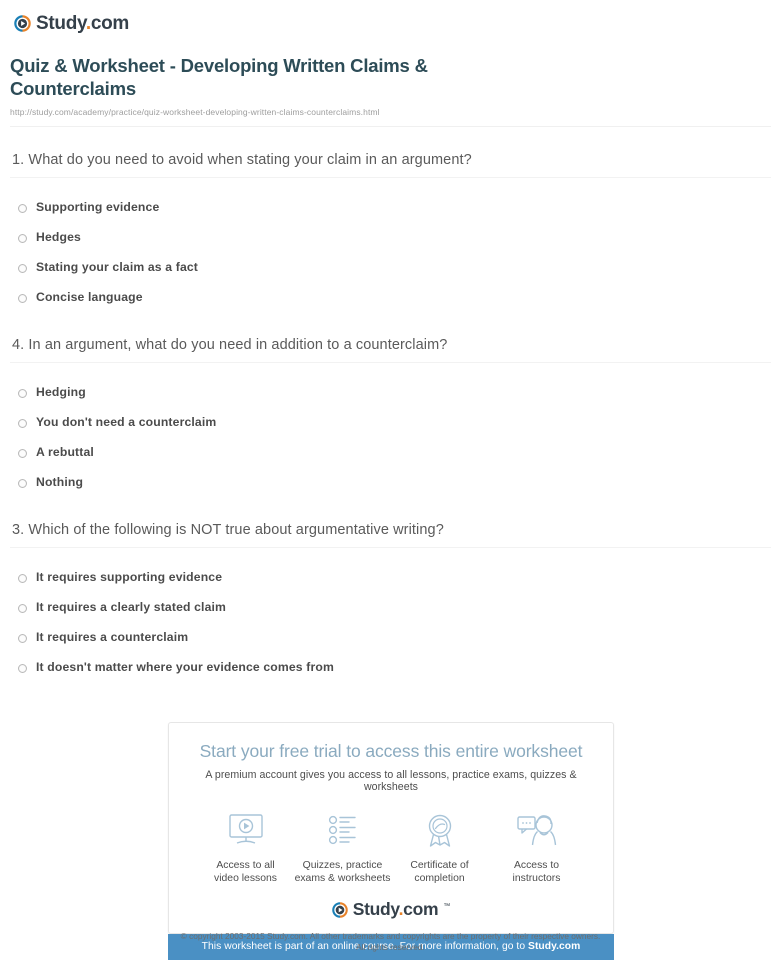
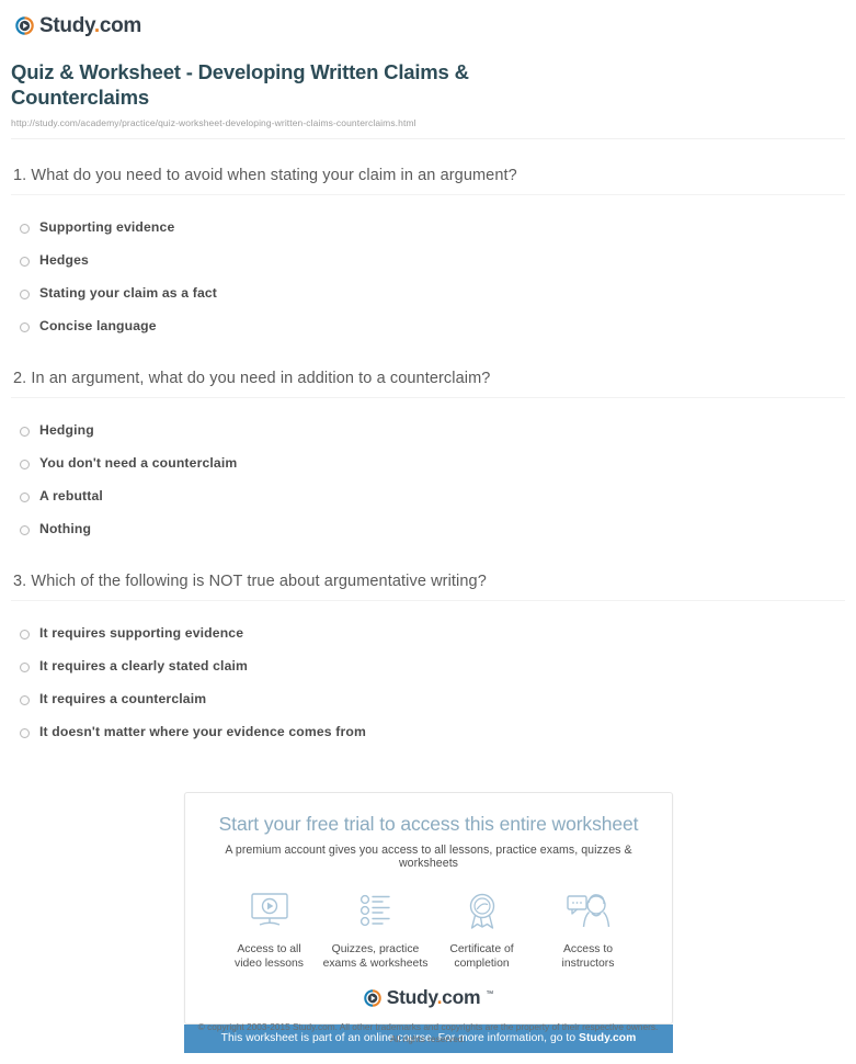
  Study.com
  Quiz & Worksheet - Developing Written Claims & Counterclaims
  http://study.com/academy/practice/quiz-worksheet-developing-written-claims-counterclaims.html
  1. What do you need to avoid when stating your claim in an argument?
  Supporting evidence
  Hedges
  Stating your claim as a fact
  Concise language
- 4. In an argument, what do you need in addition to a counterclaim?
+ 2. In an argument, what do you need in addition to a counterclaim?
  Hedging
  You don't need a counterclaim
  A rebuttal
  Nothing
  3. Which of the following is NOT true about argumentative writing?
  It requires supporting evidence
  It requires a clearly stated claim
  It requires a counterclaim
  It doesn't matter where your evidence comes from
  Start your free trial to access this entire worksheet
  A premium account gives you access to all lessons, practice exams, quizzes & worksheets
  Access to all
  video lessons
  Quizzes, practice
  exams & worksheets
  Certificate of
  completion
  Access to
  instructors
  Study.com
  This worksheet is part of an online course. For more information, go to Study.com
  © copyright 2003-2015 Study.com. All other trademarks and copyrights are the property of their respective owners.
  All rights reserved.
